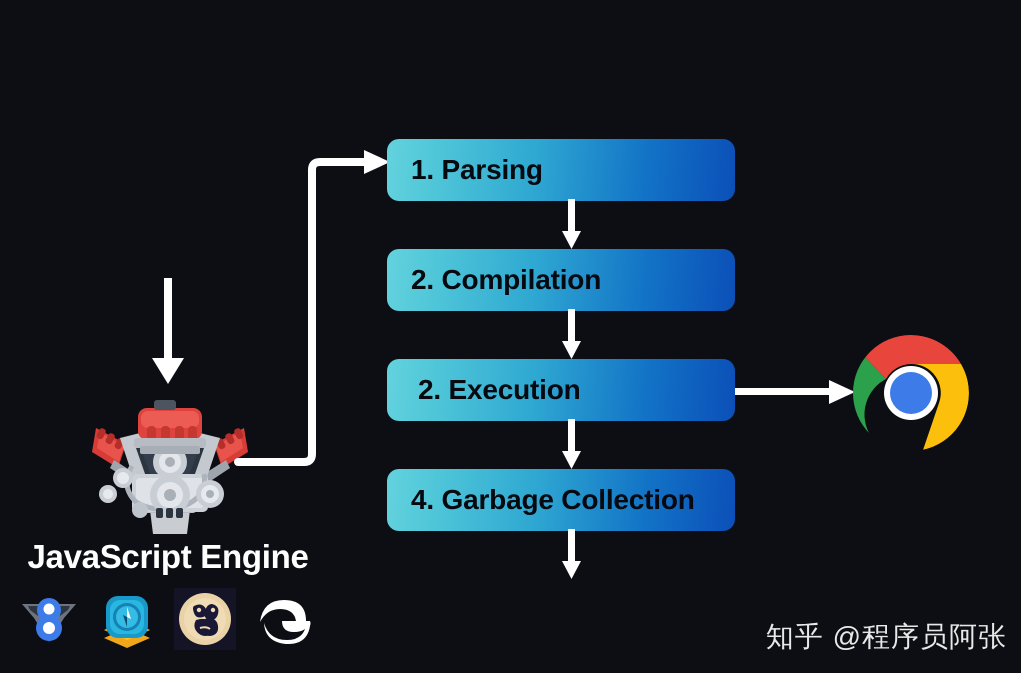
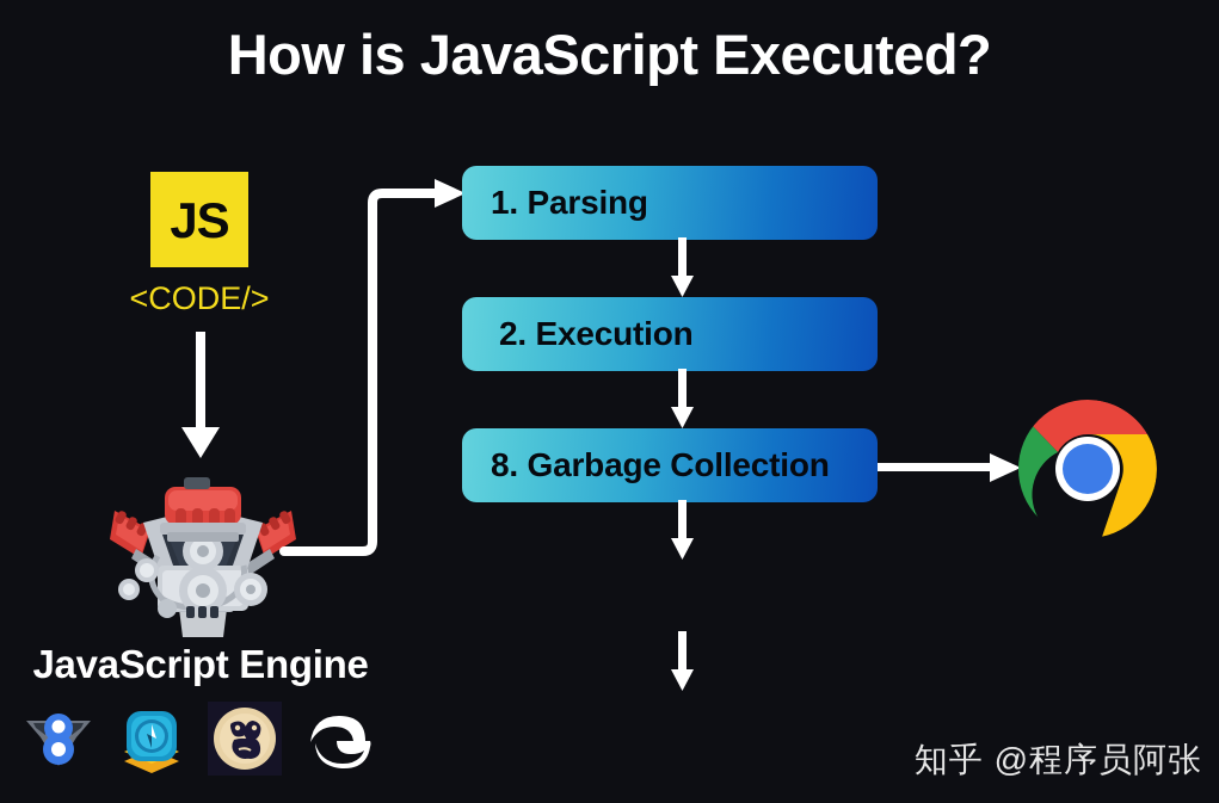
+ How is JavaScript Executed?
+ JS
+ <CODE/>
  JavaScript Engine
  1. Parsing
- 2. Compilation
  2. Execution
- 4. Garbage Collection
+ 8. Garbage Collection
  知乎 @程序员阿张
